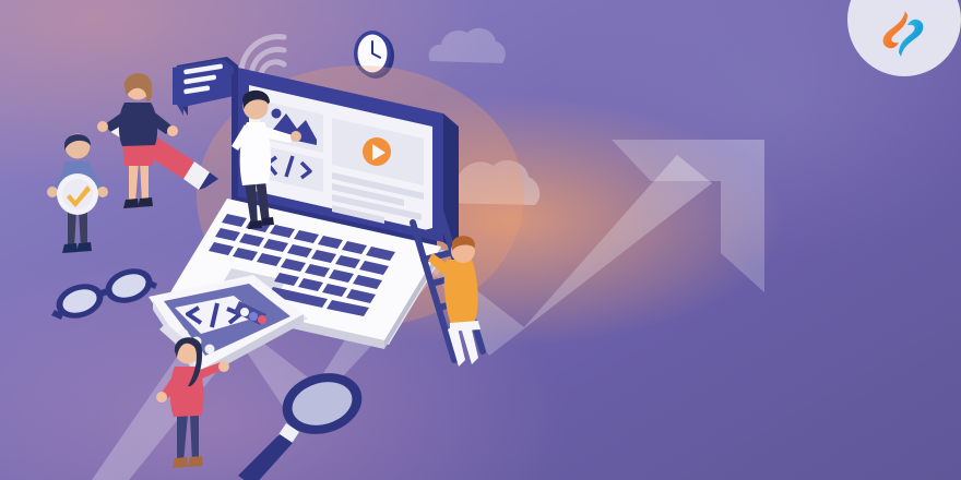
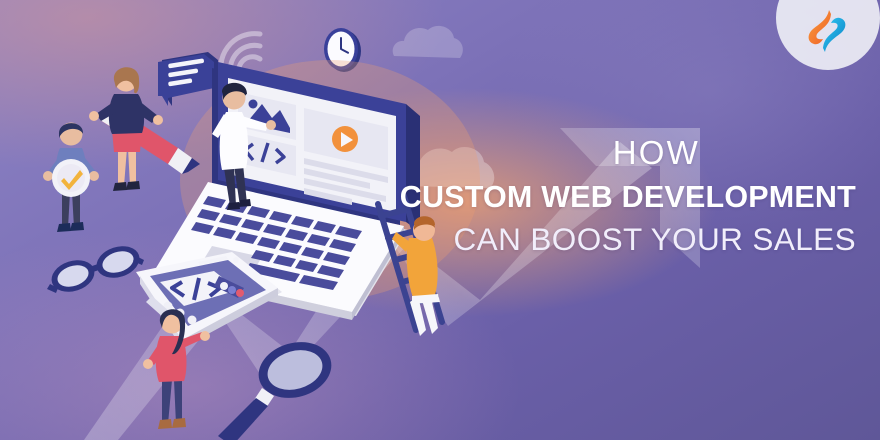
+ HOW
+ CUSTOM WEB DEVELOPMENT
+ CAN BOOST YOUR SALES
